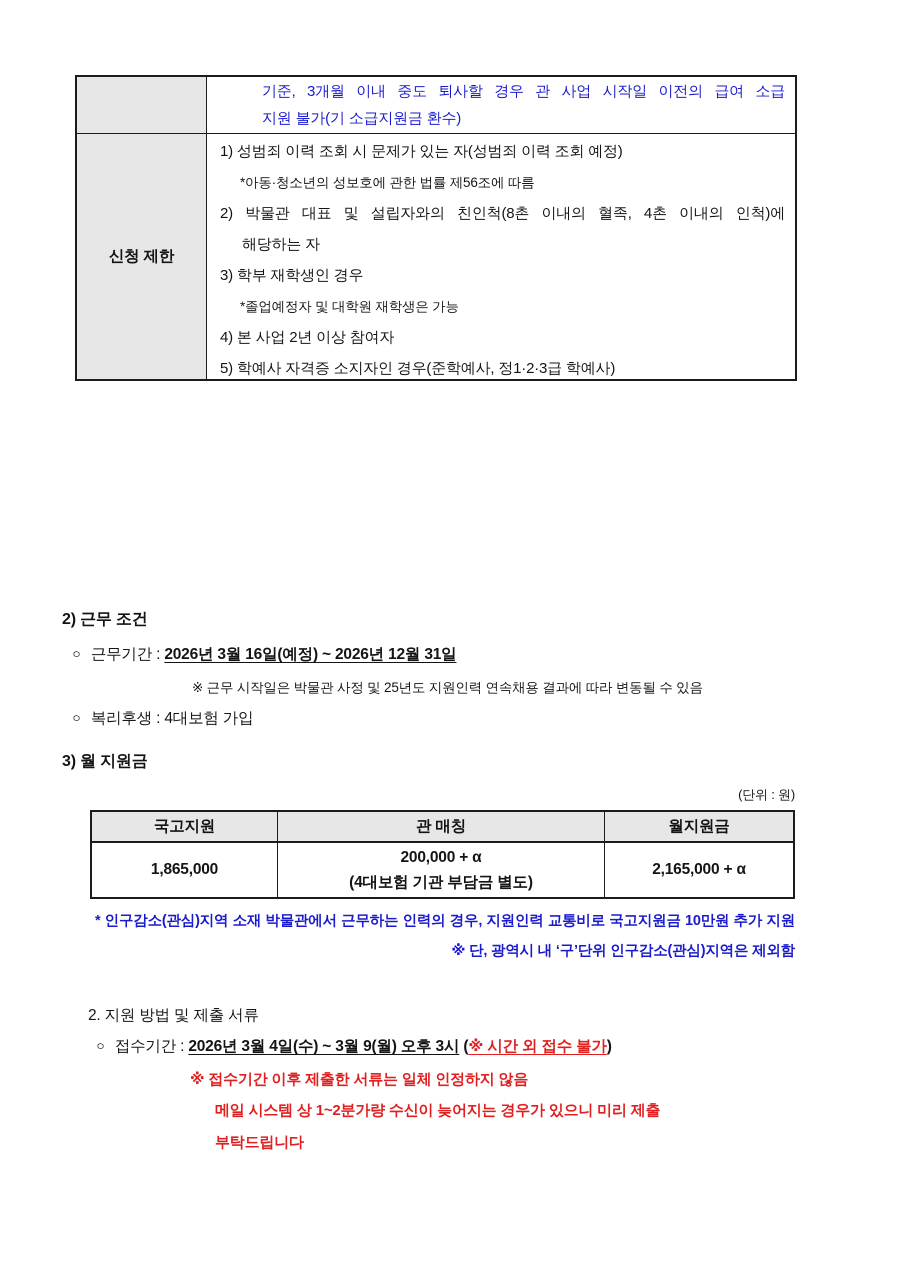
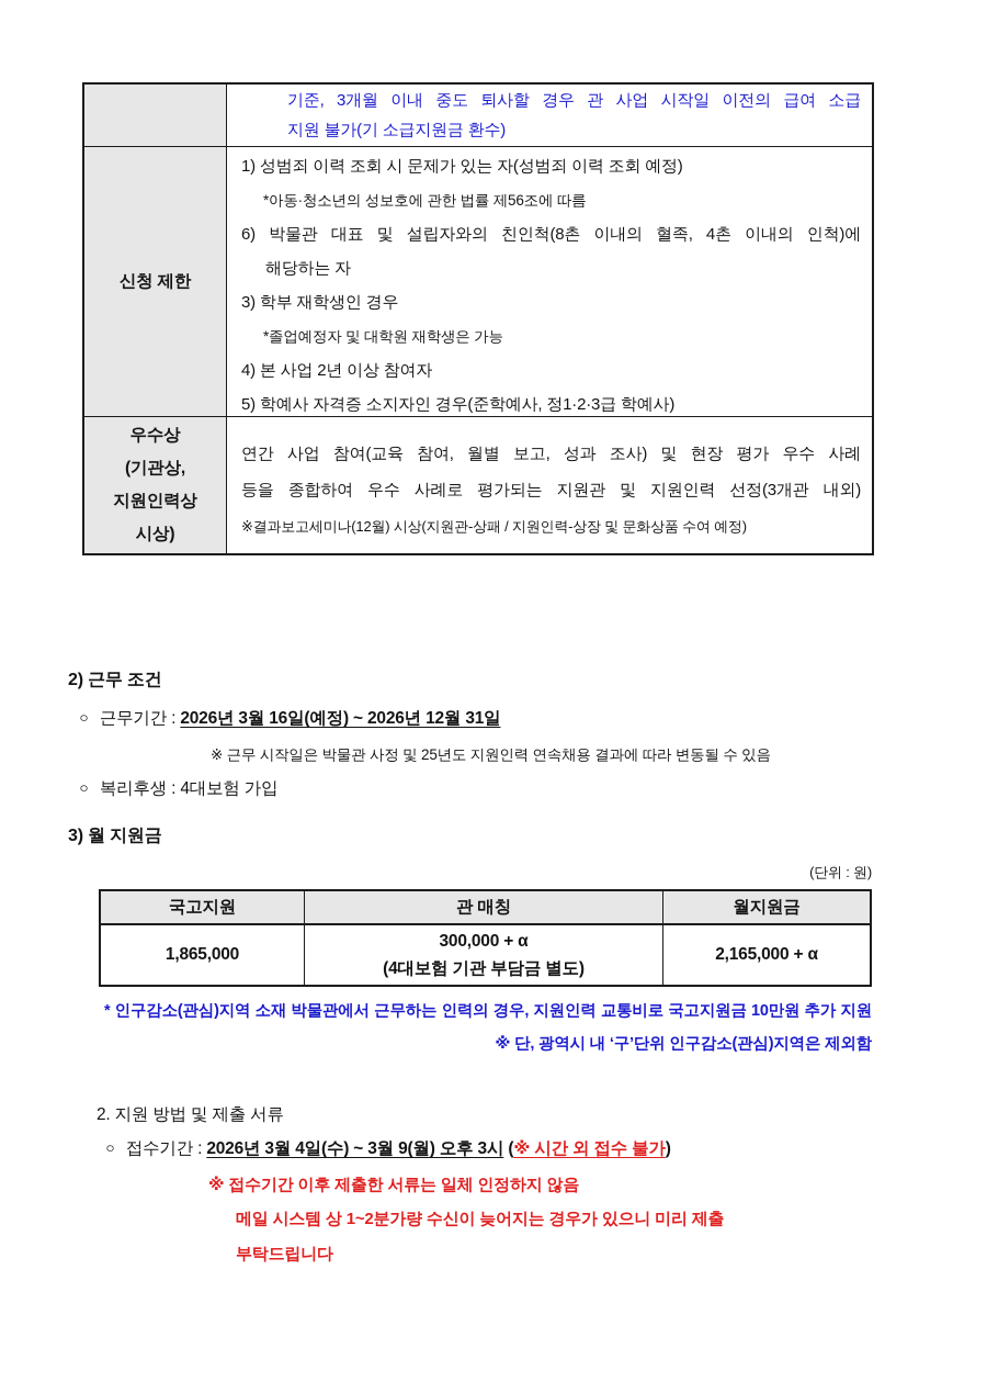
  기준, 3개월 이내 중도 퇴사할 경우 관 사업 시작일 이전의 급여 소급
  지원 불가(기 소급지원금 환수)
  신청 제한
  1) 성범죄 이력 조회 시 문제가 있는 자(성범죄 이력 조회 예정)
  *아동·청소년의 성보호에 관한 법률 제56조에 따름
- 2) 박물관 대표 및 설립자와의 친인척(8촌 이내의 혈족, 4촌 이내의 인척)에
+ 6) 박물관 대표 및 설립자와의 친인척(8촌 이내의 혈족, 4촌 이내의 인척)에
  해당하는 자
  3) 학부 재학생인 경우
  *졸업예정자 및 대학원 재학생은 가능
  4) 본 사업 2년 이상 참여자
  5) 학예사 자격증 소지자인 경우(준학예사, 정1·2·3급 학예사)
+ 우수상
+ (기관상,
+ 지원인력상
+ 시상)
+ 연간 사업 참여(교육 참여, 월별 보고, 성과 조사) 및 현장 평가 우수 사례
+ 등을 종합하여 우수 사례로 평가되는 지원관 및 지원인력 선정(3개관 내외)
+ ※결과보고세미나(12월) 시상(지원관-상패 / 지원인력-상장 및 문화상품 수여 예정)
  2) 근무 조건
  ㅇ 근무기간 : 2026년 3월 16일(예정) ~ 2026년 12월 31일
  ※ 근무 시작일은 박물관 사정 및 25년도 지원인력 연속채용 결과에 따라 변동될 수 있음
  ㅇ 복리후생 : 4대보험 가입
  3) 월 지원금
  (단위 : 원)
  국고지원
  관 매칭
  월지원금
  1,865,000
- 200,000 + α
+ 300,000 + α
  (4대보험 기관 부담금 별도)
  2,165,000 + α
  * 인구감소(관심)지역 소재 박물관에서 근무하는 인력의 경우, 지원인력 교통비로 국고지원금 10만원 추가 지원
  ※ 단, 광역시 내 ‘구’단위 인구감소(관심)지역은 제외함
  2. 지원 방법 및 제출 서류
  ㅇ 접수기간 : 2026년 3월 4일(수) ~ 3월 9(월) 오후 3시 (※ 시간 외 접수 불가)
  ※ 접수기간 이후 제출한 서류는 일체 인정하지 않음
  메일 시스템 상 1~2분가량 수신이 늦어지는 경우가 있으니 미리 제출
  부탁드립니다
